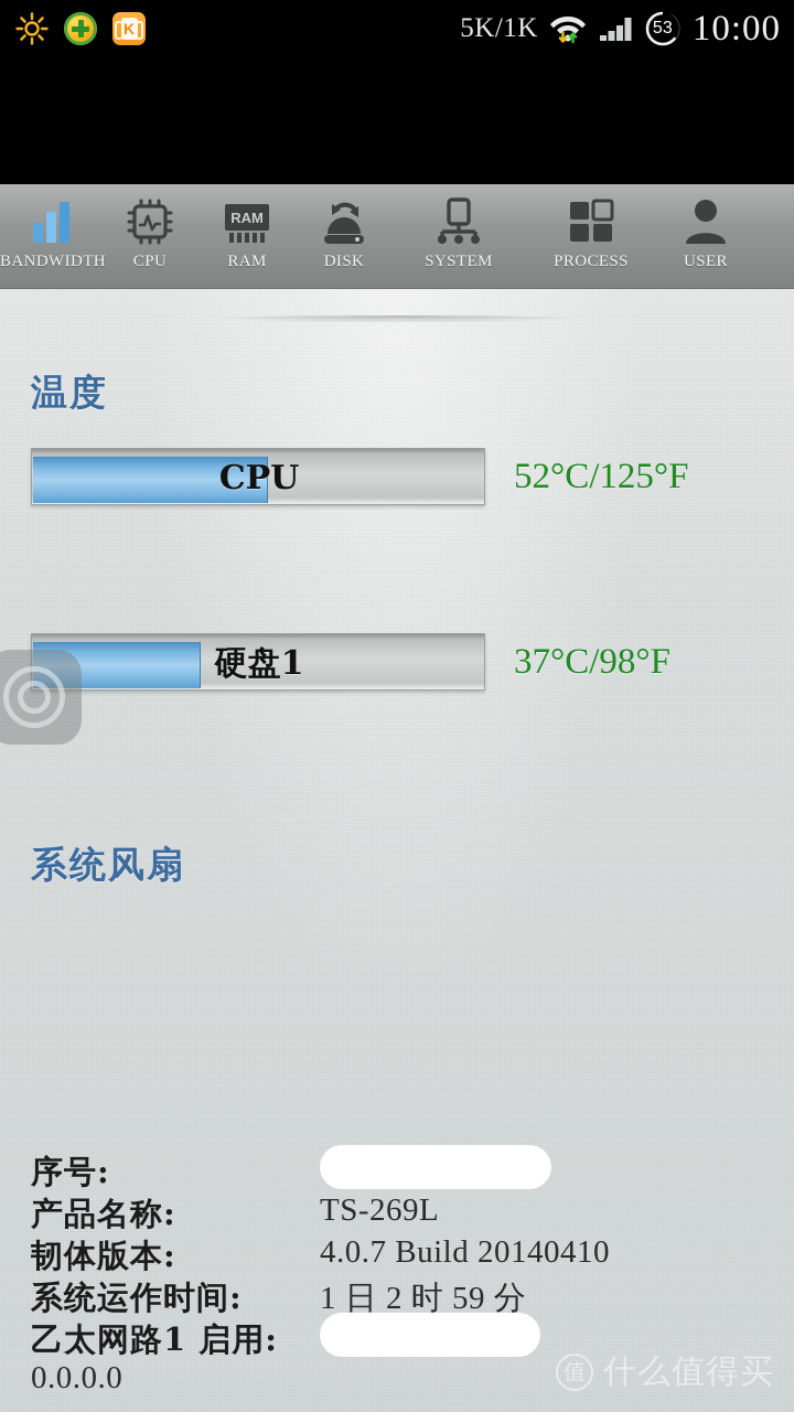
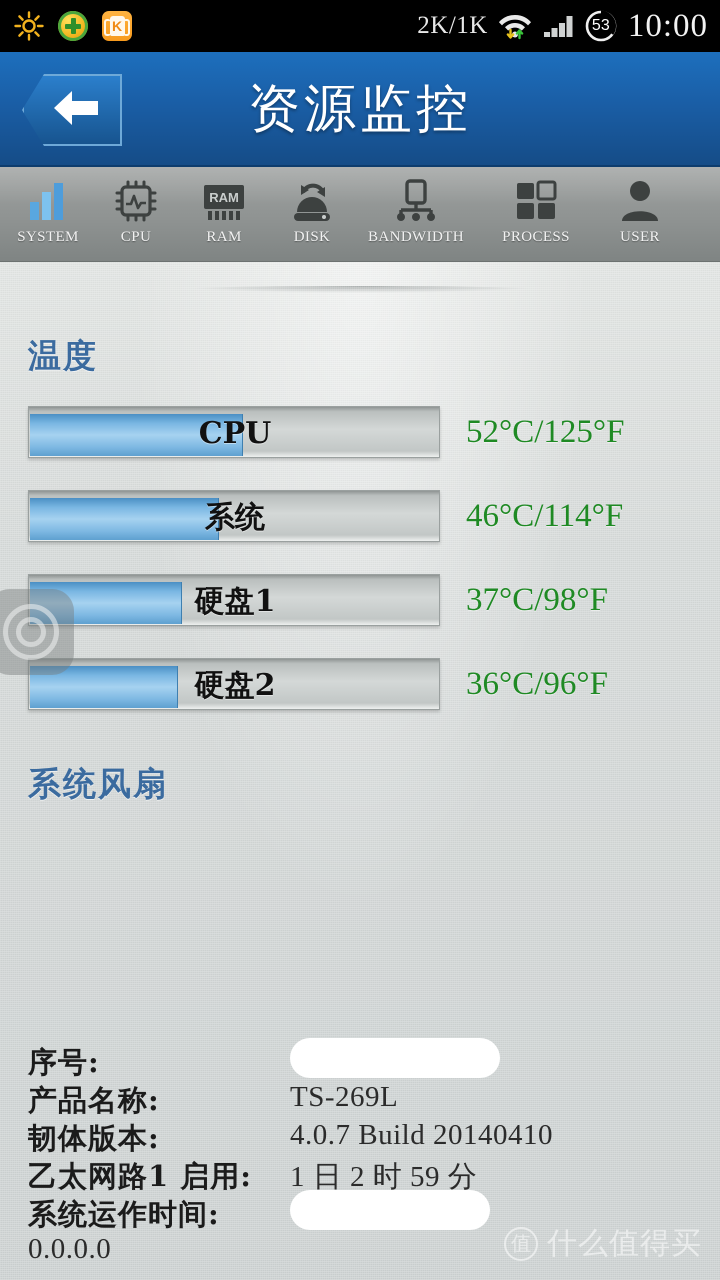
  K
- 5K/1K
+ 2K/1K
  53
  10:00
+ 资源监控
- BANDWIDTH
+ SYSTEM
  CPU
  RAM
  RAM
  DISK
- SYSTEM
+ BANDWIDTH
  PROCESS
  USER
  温度
  CPU
  52°C/125°F
+ 系统
+ 46°C/114°F
  硬盘1
  37°C/98°F
+ 硬盘2
+ 36°C/96°F
  系统风扇
  序号:
  产品名称:
  TS-269L
  韧体版本:
  4.0.7 Build 20140410
- 系统运作时间:
+ 乙太网路1 启用:
  1 日 2 时 59 分
- 乙太网路1 启用:
+ 系统运作时间:
  0.0.0.0
  值
  什么值得买
